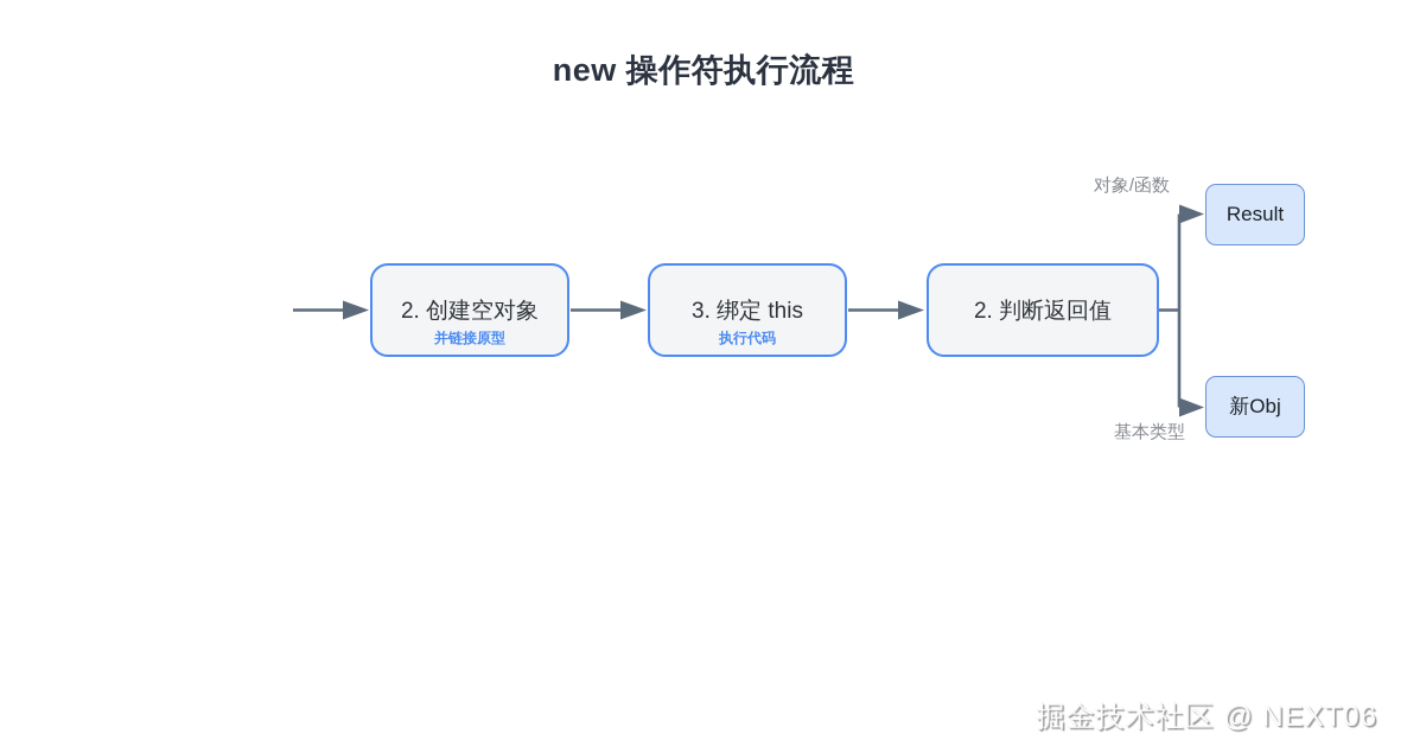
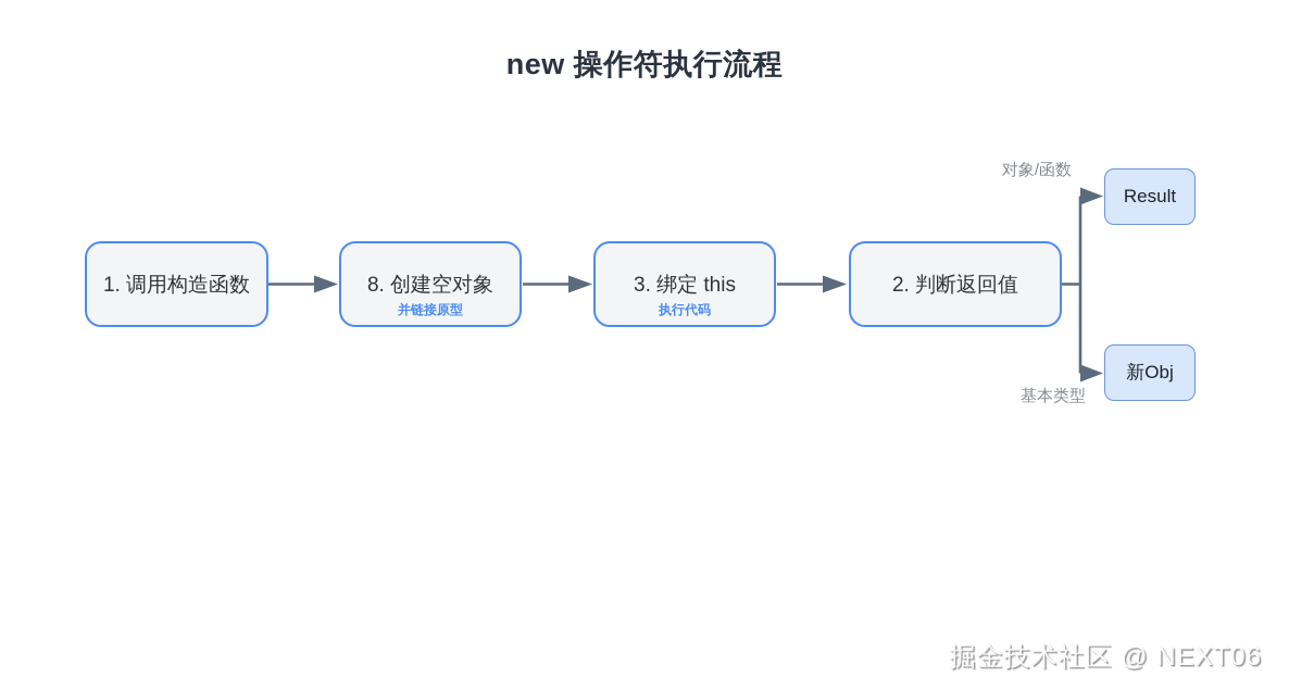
  new 操作符执行流程
+ 1. 调用构造函数
- 2. 创建空对象
+ 8. 创建空对象
  并链接原型
  3. 绑定 this
  执行代码
  2. 判断返回值
  对象/函数
  基本类型
  Result
  新Obj
  掘金技术社区 @ NEXT06
